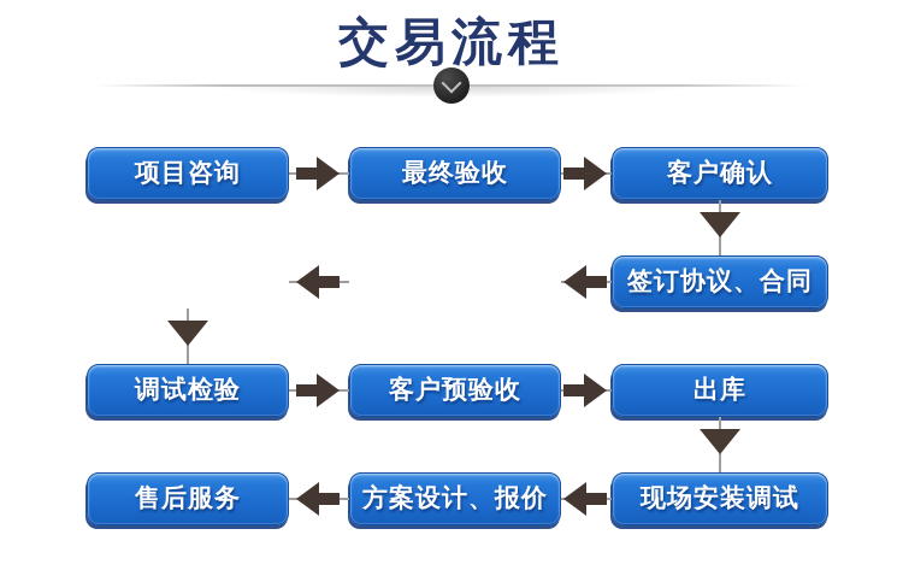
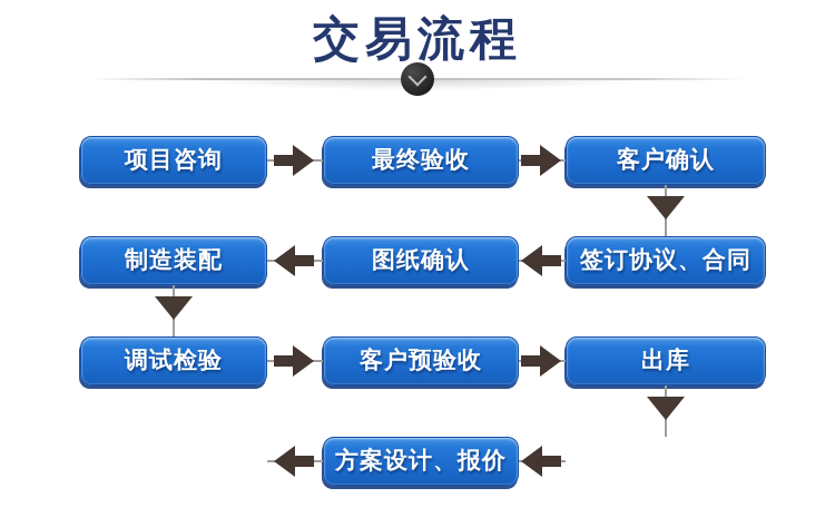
  交易流程
  项目咨询
  最终验收
  客户确认
+ 制造装配
+ 图纸确认
  签订协议、合同
  调试检验
  客户预验收
  出库
- 售后服务
  方案设计、报价
- 现场安装调试
